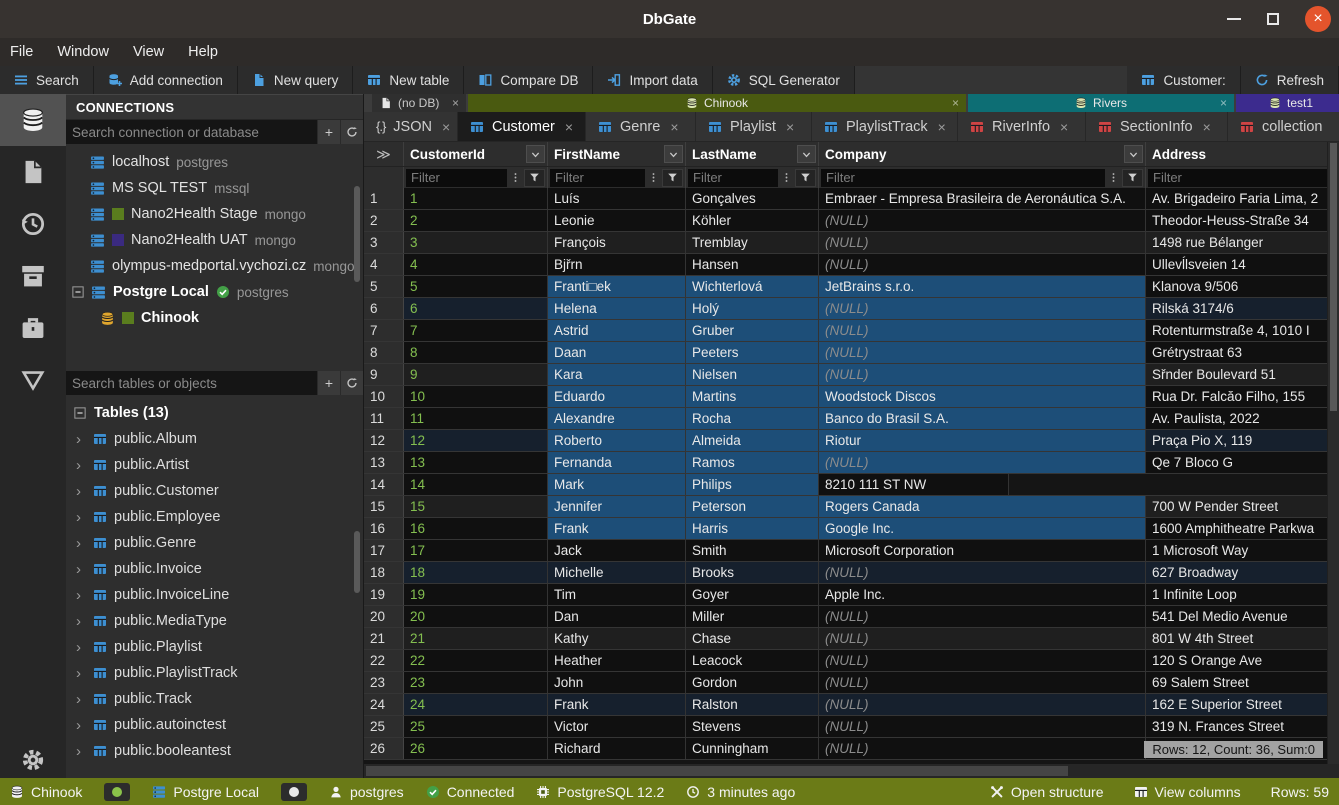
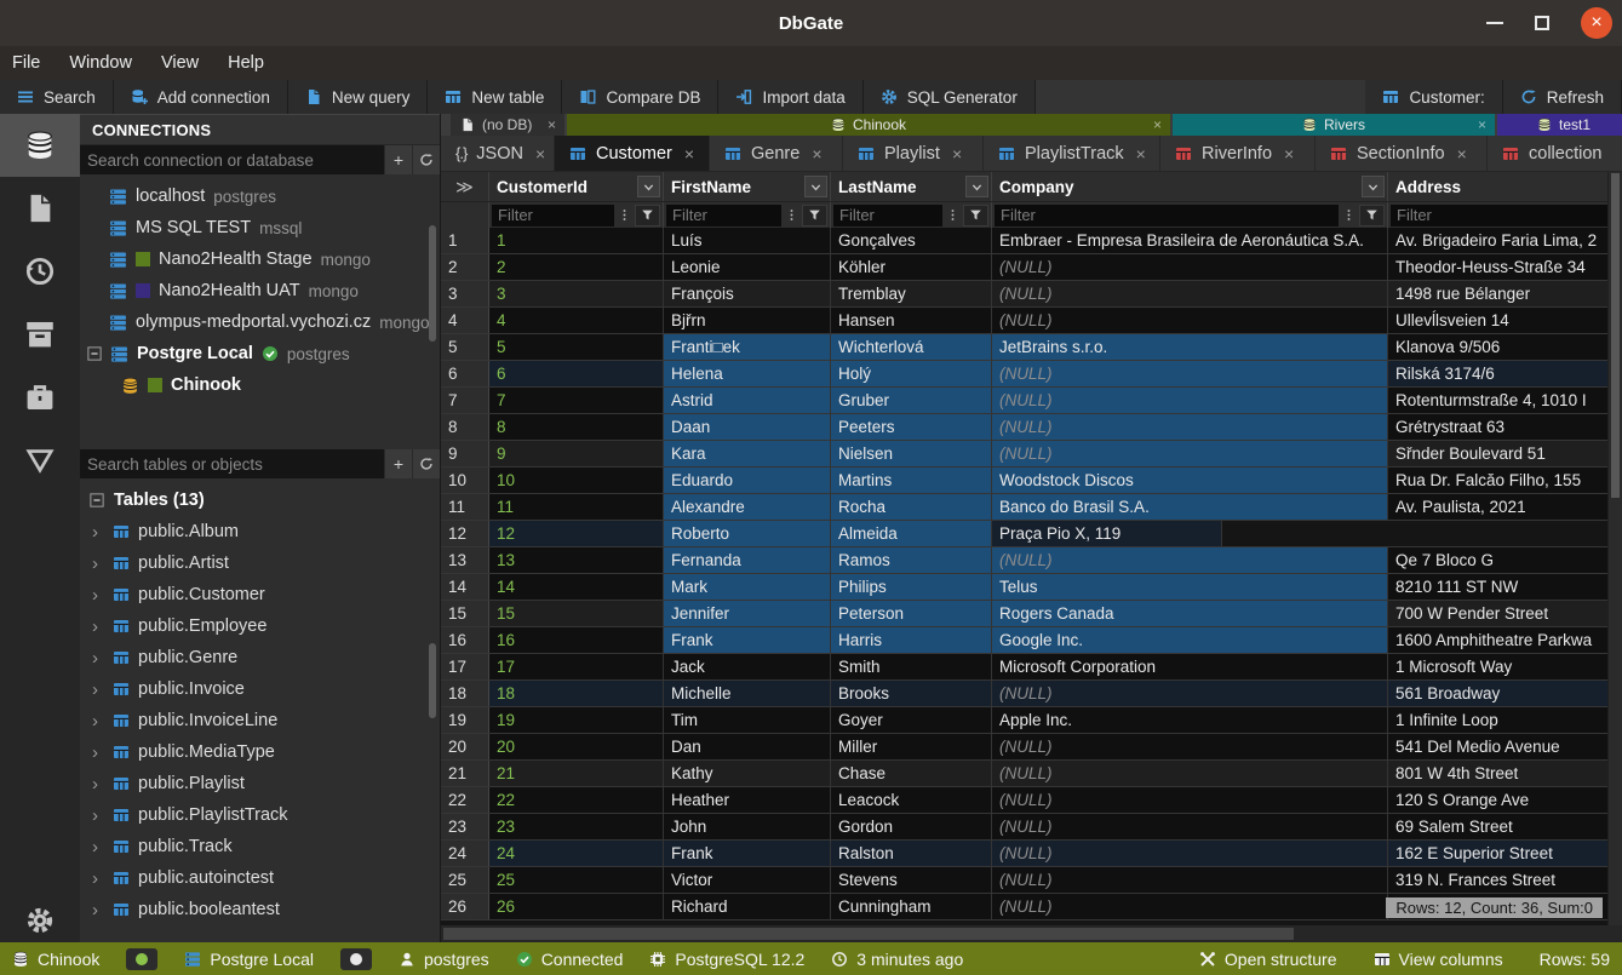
  DbGate
  ×
  File
  Window
  View
  Help
  Search
  Add connection
  New query
  New table
  Compare DB
  Import data
  SQL Generator
  Customer:
  Refresh
  CONNECTIONS
  Search connection or database
  +
  localhost
  postgres
  MS SQL TEST
  mssql
  Nano2Health Stage
  mongo
  Nano2Health UAT
  mongo
  olympus-medportal.vychozi.cz
  mongo
  Postgre Local
  postgres
  Chinook
  Search tables or objects
  +
  Tables (13)
  ›
  public.Album
  ›
  public.Artist
  ›
  public.Customer
  ›
  public.Employee
  ›
  public.Genre
  ›
  public.Invoice
  ›
  public.InvoiceLine
  ›
  public.MediaType
  ›
  public.Playlist
  ›
  public.PlaylistTrack
  ›
  public.Track
  ›
  public.autoinctest
  ›
  public.booleantest
  (no DB)
  ×
  Chinook
  ×
  Rivers
  ×
  test1
  {.}
  JSON
  ×
  Customer
  ×
  Genre
  ×
  Playlist
  ×
  PlaylistTrack
  ×
  RiverInfo
  ×
  SectionInfo
  ×
  collection
  ≫
  CustomerId
  FirstName
  LastName
  Company
  Address
  Filter
  Filter
  Filter
  Filter
  Filter
  1
  1
  Luís
  Gonçalves
  Embraer - Empresa Brasileira de Aeronáutica S.A.
  Av. Brigadeiro Faria Lima, 2
  2
  2
  Leonie
  Köhler
  (NULL)
  Theodor-Heuss-Straße 34
  3
  3
  François
  Tremblay
  (NULL)
  1498 rue Bélanger
  4
  4
  Bjřrn
  Hansen
  (NULL)
  Ullevĺlsveien 14
  5
  5
  Franti□ek
  Wichterlová
  JetBrains s.r.o.
  Klanova 9/506
  6
  6
  Helena
  Holý
  (NULL)
  Rilská 3174/6
  7
  7
  Astrid
  Gruber
  (NULL)
  Rotenturmstraße 4, 1010 I
  8
  8
  Daan
  Peeters
  (NULL)
  Grétrystraat 63
  9
  9
  Kara
  Nielsen
  (NULL)
  Sřnder Boulevard 51
  10
  10
  Eduardo
  Martins
  Woodstock Discos
  Rua Dr. Falcăo Filho, 155
  11
  11
  Alexandre
  Rocha
  Banco do Brasil S.A.
- Av. Paulista, 2022
+ Av. Paulista, 2021
  12
  12
  Roberto
  Almeida
- Riotur
  Praça Pio X, 119
  13
  13
  Fernanda
  Ramos
  (NULL)
  Qe 7 Bloco G
  14
  14
  Mark
  Philips
+ Telus
  8210 111 ST NW
  15
  15
  Jennifer
  Peterson
  Rogers Canada
  700 W Pender Street
  16
  16
  Frank
  Harris
  Google Inc.
  1600 Amphitheatre Parkwa
  17
  17
  Jack
  Smith
  Microsoft Corporation
  1 Microsoft Way
  18
  18
  Michelle
  Brooks
  (NULL)
- 627 Broadway
+ 561 Broadway
  19
  19
  Tim
  Goyer
  Apple Inc.
  1 Infinite Loop
  20
  20
  Dan
  Miller
  (NULL)
  541 Del Medio Avenue
  21
  21
  Kathy
  Chase
  (NULL)
  801 W 4th Street
  22
  22
  Heather
  Leacock
  (NULL)
  120 S Orange Ave
  23
  23
  John
  Gordon
  (NULL)
  69 Salem Street
  24
  24
  Frank
  Ralston
  (NULL)
  162 E Superior Street
  25
  25
  Victor
  Stevens
  (NULL)
  319 N. Frances Street
  26
  26
  Richard
  Cunningham
  (NULL)
  Rows: 12, Count: 36, Sum:0
  Chinook
  Postgre Local
  postgres
  Connected
  PostgreSQL 12.2
  3 minutes ago
  Open structure
  View columns
  Rows: 59
